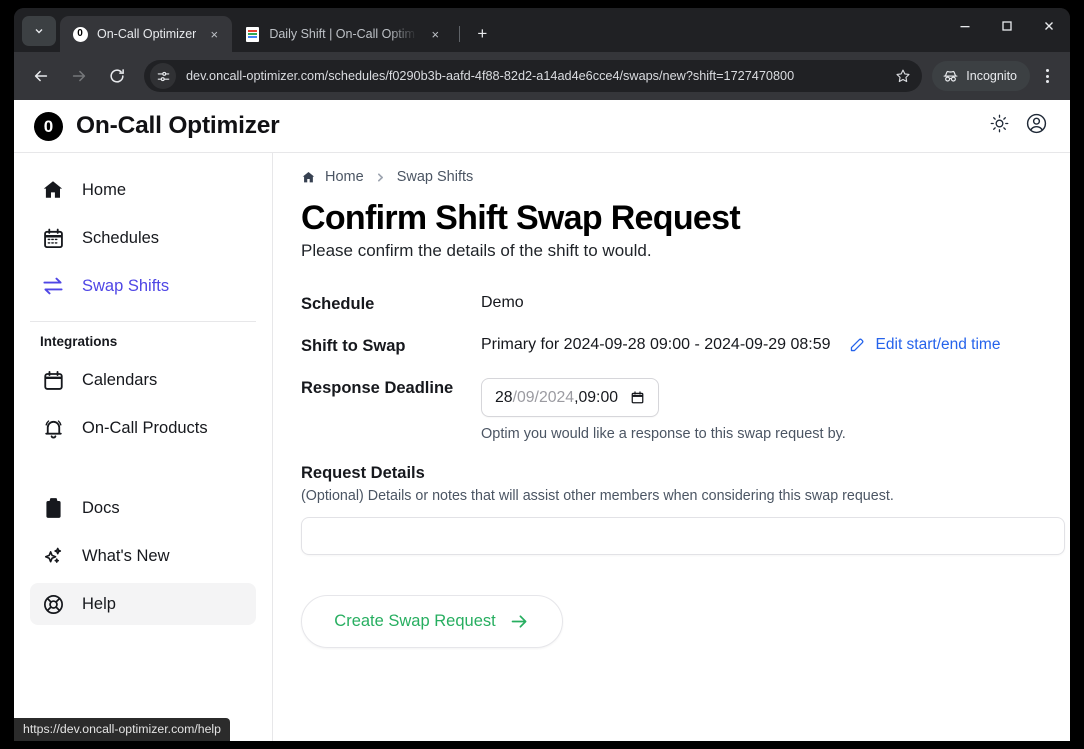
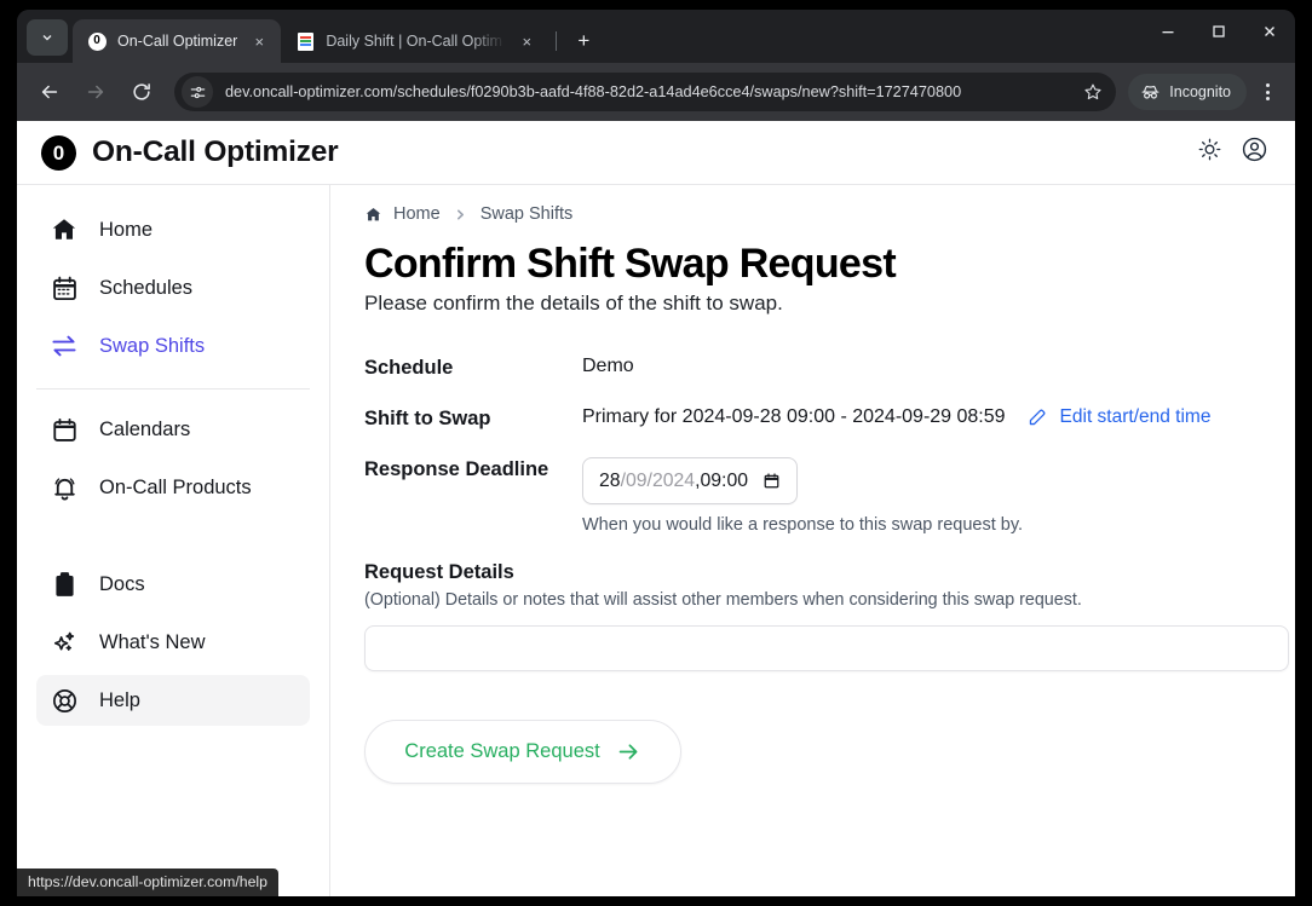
  0
  On-Call Optimizer
  ×
  Daily Shift | On-Call Optim
  ×
  +
  dev.oncall-optimizer.com/schedules/f0290b3b-aafd-4f88-82d2-a14ad4e6cce4/swaps/new?shift=1727470800
  Incognito
  0
  On-Call Optimizer
  Home
  Schedules
  Swap Shifts
- Integrations
  Calendars
  On-Call Products
  Docs
  What's New
  Help
  Home
  Swap Shifts
  Confirm Shift Swap Request
- Please confirm the details of the shift to would.
+ Please confirm the details of the shift to swap.
  Schedule
  Demo
  Shift to Swap
  Primary for 2024-09-28 09:00 - 2024-09-29 08:59
  Edit start/end time
  Response Deadline
  28
  /
  09
  /
  2024
  ,
  09:00
- Optim you would like a response to this swap request by.
+ When you would like a response to this swap request by.
  Request Details
  (Optional) Details or notes that will assist other members when considering this swap request.
  Create Swap Request
  https://dev.oncall-optimizer.com/help
